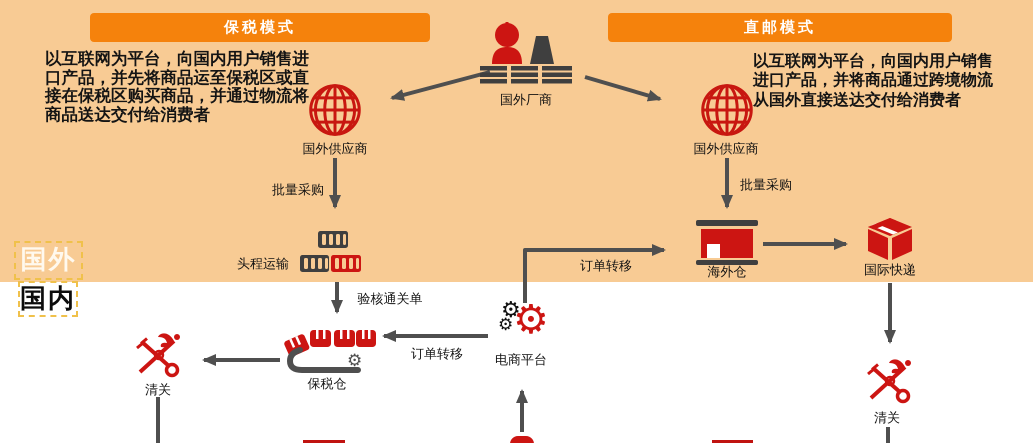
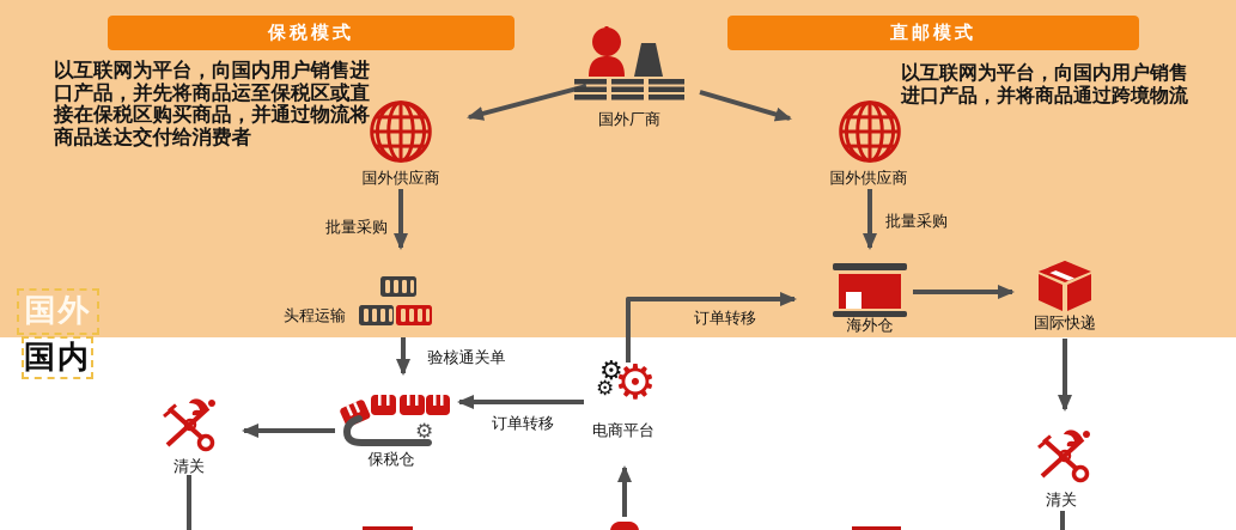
  保税模式
  直邮模式
  以互联网为平台，向国内用户销售进
  口产品，并先将商品运至保税区或直
  接在保税区购买商品，并通过物流将
  商品送达交付给消费者
  以互联网为平台，向国内用户销售
  进口产品，并将商品通过跨境物流
- 从国外直接送达交付给消费者
  国外厂商
  国外供应商
  国外供应商
  批量采购
  批量采购
  头程运输
  国外
  国内
  验核通关单
  ⚙
  保税仓
  清关
  ⚙
  ⚙
  ⚙
  电商平台
  订单转移
  订单转移
  海外仓
  国际快递
  清关
